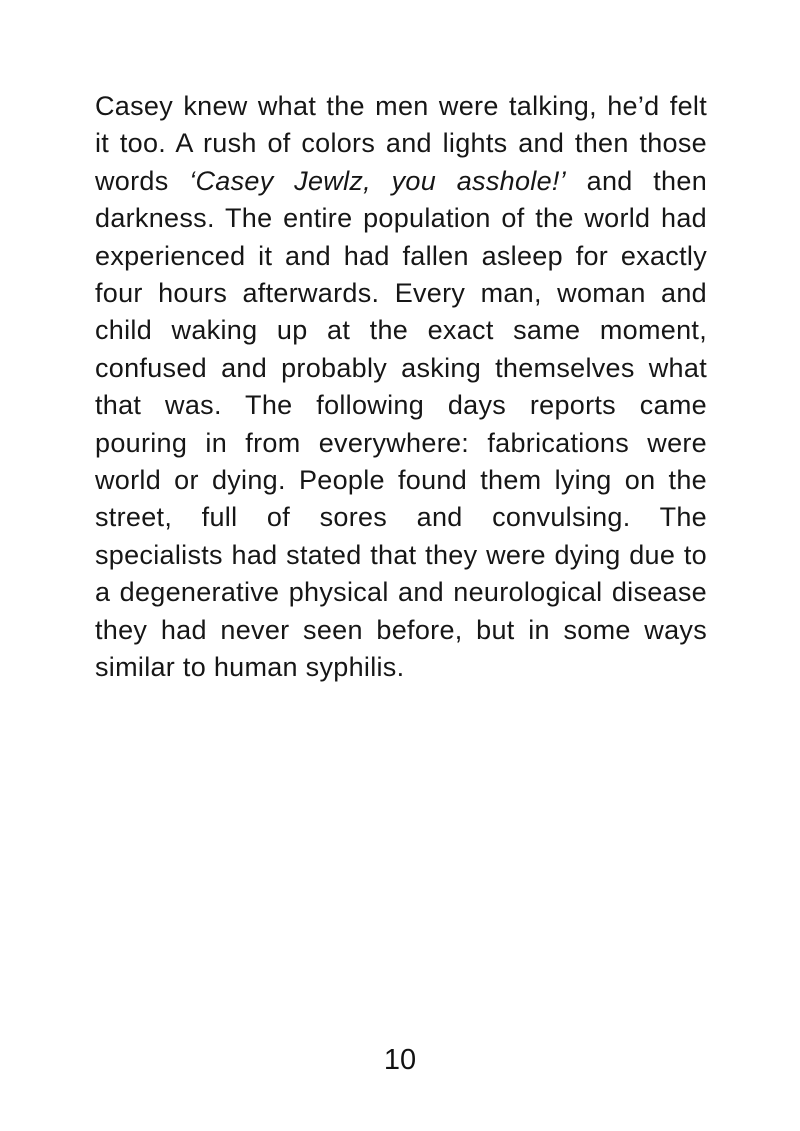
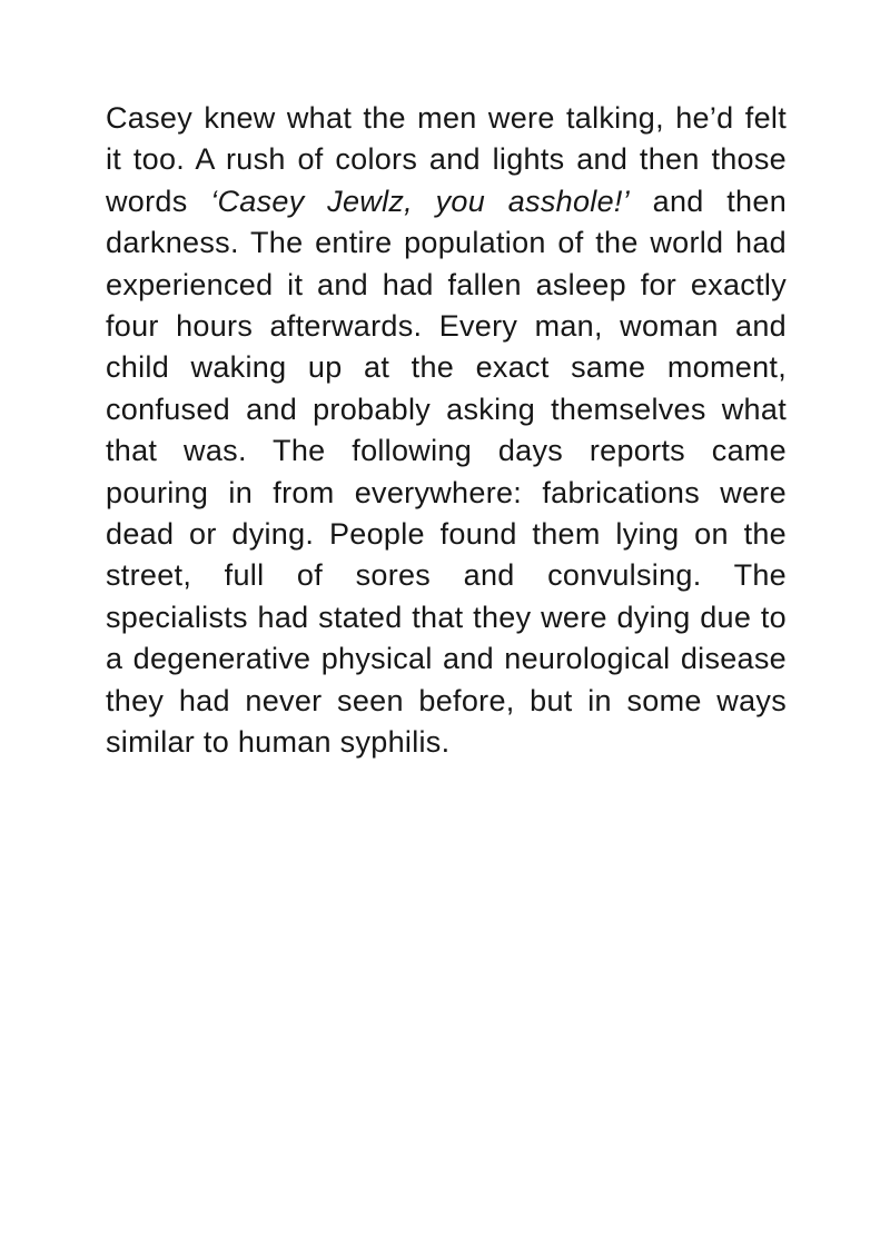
- Casey knew what the men were talking, he’d felt it too. A rush of colors and lights and then those words ‘Casey Jewlz, you asshole!’ and then darkness. The entire population of the world had experienced it and had fallen asleep for exactly four hours afterwards. Every man, woman and child waking up at the exact same moment, confused and probably asking themselves what that was. The following days reports came pouring in from everywhere: fabrications were world or dying. People found them lying on the street, full of sores and convulsing. The specialists had stated that they were dying due to a degenerative physical and neurological disease they had never seen before, but in some ways similar to human syphilis.
+ Casey knew what the men were talking, he’d felt it too. A rush of colors and lights and then those words ‘Casey Jewlz, you asshole!’ and then darkness. The entire population of the world had experienced it and had fallen asleep for exactly four hours afterwards. Every man, woman and child waking up at the exact same moment, confused and probably asking themselves what that was. The following days reports came pouring in from everywhere: fabrications were dead or dying. People found them lying on the street, full of sores and convulsing. The specialists had stated that they were dying due to a degenerative physical and neurological disease they had never seen before, but in some ways similar to human syphilis.
- 10
